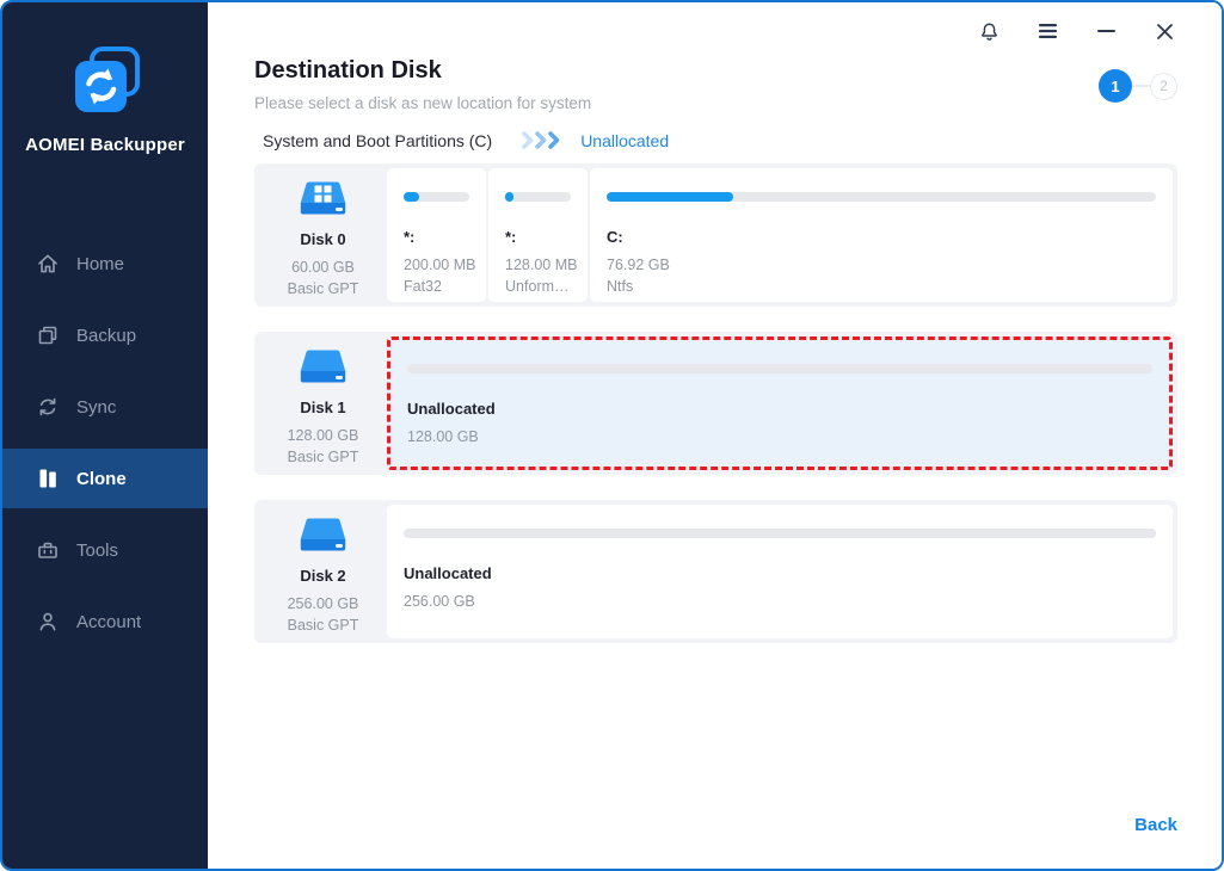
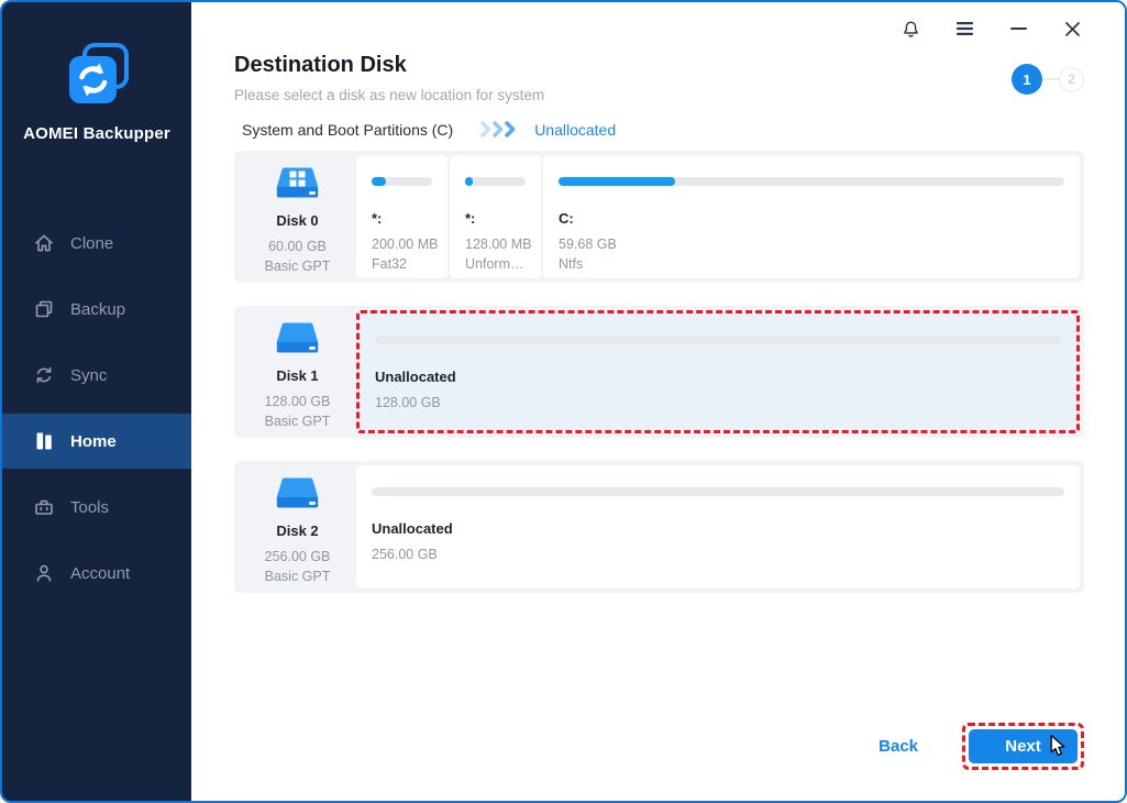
  AOMEI Backupper
- Home
+ Clone
  Backup
  Sync
- Clone
+ Home
  Tools
  Account
  Destination Disk
  Please select a disk as new location for system
  1
  2
  System and Boot Partitions (C)
  Unallocated
  Disk 0
  60.00 GB
  Basic GPT
  *:
  200.00 MB
  Fat32
  *:
  128.00 MB
  Unformat.
  C:
- 76.92 GB
+ 59.68 GB
  Ntfs
  Disk 1
  128.00 GB
  Basic GPT
  Unallocated
  128.00 GB
  Disk 2
  256.00 GB
  Basic GPT
  Unallocated
  256.00 GB
  Back
+ Next
